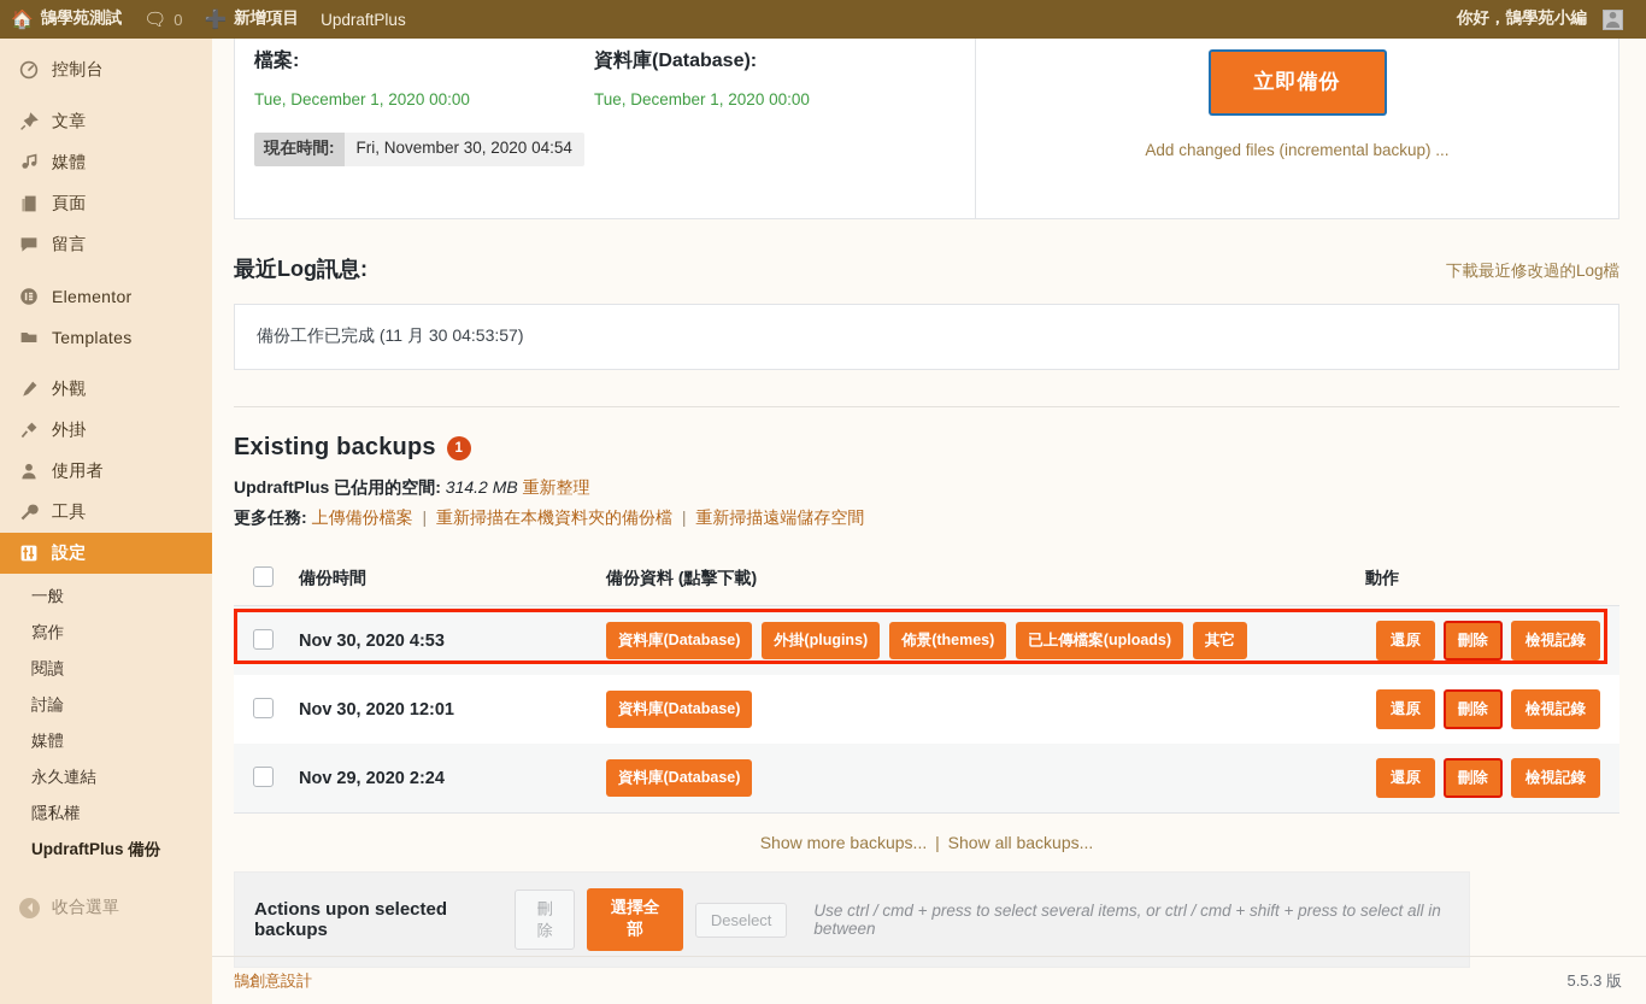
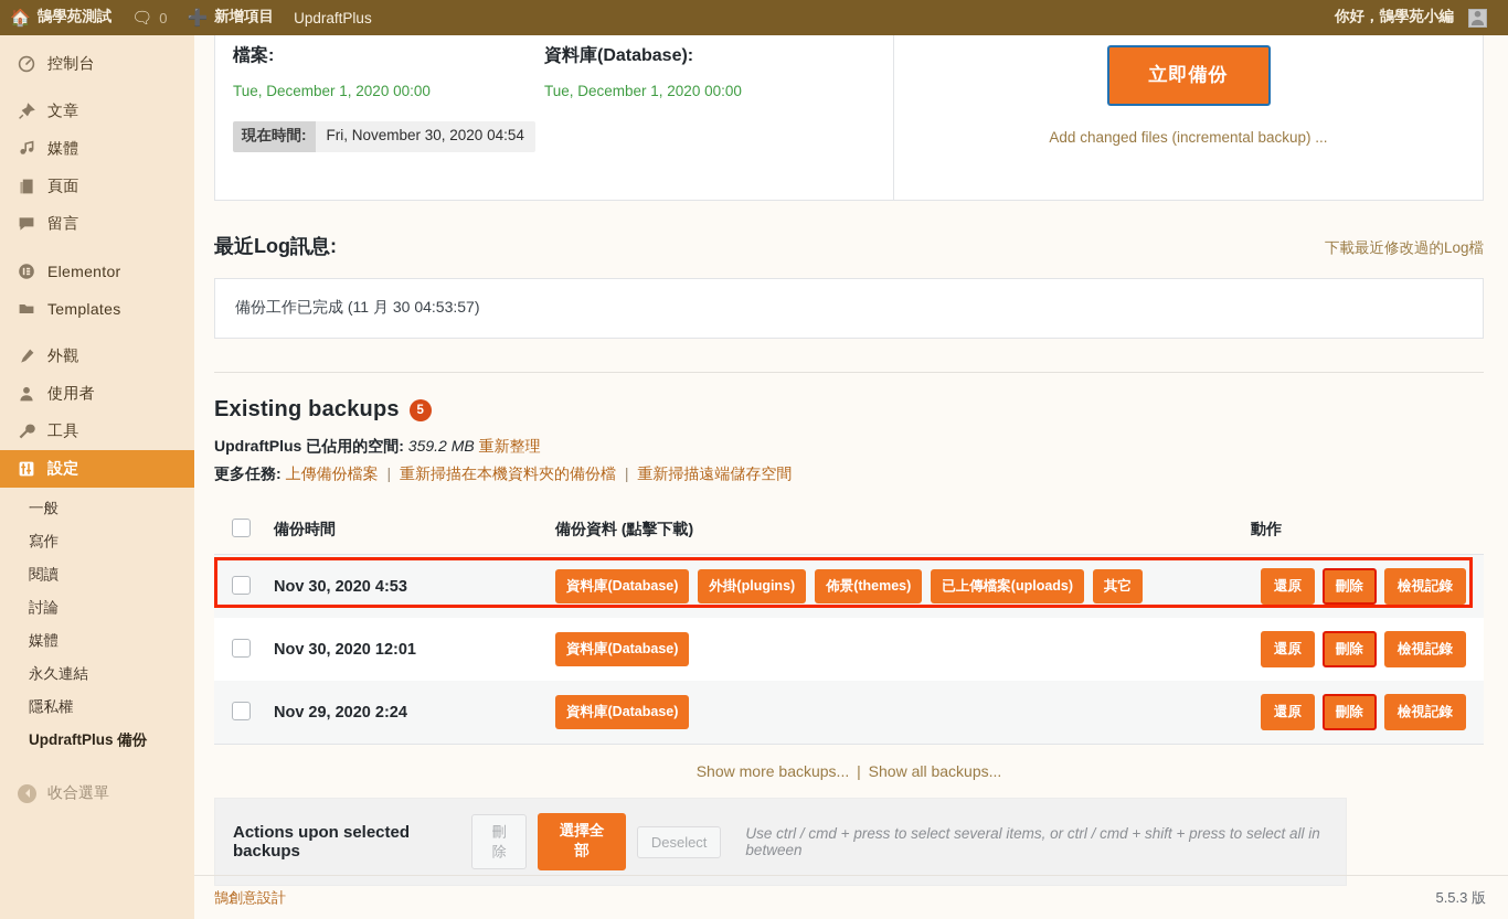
  🏠
  鵠學苑測試
  🗨
  0
  ➕
  新增項目
  UpdraftPlus
  你好，鵠學苑小編
  控制台
  文章
  媒體
  頁面
  留言
  Elementor
  Templates
  外觀
- 外掛
  使用者
  工具
  設定
  一般
  寫作
  閱讀
  討論
  媒體
  永久連結
  隱私權
  UpdraftPlus 備份
  收合選單
  檔案:
  Tue, December 1, 2020 00:00
  資料庫(Database):
  Tue, December 1, 2020 00:00
  現在時間:
  Fri, November 30, 2020 04:54
  立即備份
  Add changed files (incremental backup) ...
  最近Log訊息:
  下載最近修改過的Log檔
  備份工作已完成 (11 月 30 04:53:57)
  Existing backups
- 1
+ 5
- UpdraftPlus 已佔用的空間: 314.2 MB 重新整理
+ UpdraftPlus 已佔用的空間: 359.2 MB 重新整理
  更多任務: 上傳備份檔案 | 重新掃描在本機資料夾的備份檔 | 重新掃描遠端儲存空間
  	備份時間	備份資料 (點擊下載)	動作
  	Nov 30, 2020 4:53	資料庫(Database) 外掛(plugins) 佈景(themes) 已上傳檔案(uploads) 其它	還原 刪除 檢視記錄
  	Nov 30, 2020 12:01	資料庫(Database)	還原 刪除 檢視記錄
  	Nov 29, 2020 2:24	資料庫(Database)	還原 刪除 檢視記錄
  Show more backups... | Show all backups...
  Actions upon selected backups
  刪除
  選擇全部
  Deselect
  Use ctrl / cmd + press to select several items, or ctrl / cmd + shift + press to select all in between
  鵠創意設計
  5.5.3 版
